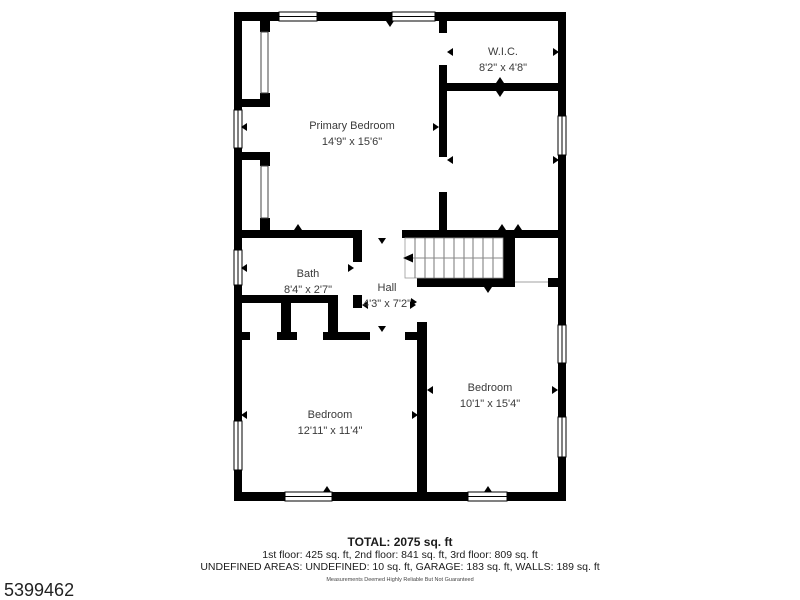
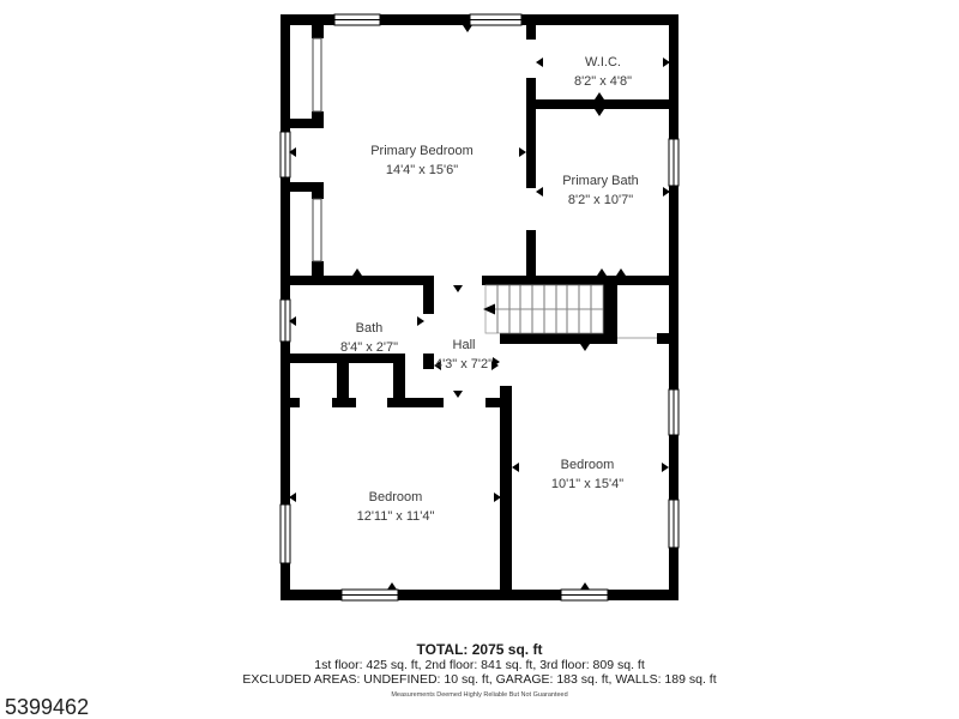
  Primary Bedroom
- 14'9" x 15'6"
+ 14'4" x 15'6"
  W.I.C.
  8'2" x 4'8"
+ Primary Bath
+ 8'2" x 10'7"
  Bath
  8'4" x 2'7"
  Hall
  4'3" x 7'2"
  Bedroom
  12'11" x 11'4"
  Bedroom
  10'1" x 15'4"
  TOTAL: 2075 sq. ft
  1st floor: 425 sq. ft, 2nd floor: 841 sq. ft, 3rd floor: 809 sq. ft
- UNDEFINED AREAS: UNDEFINED: 10 sq. ft, GARAGE: 183 sq. ft, WALLS: 189 sq. ft
+ EXCLUDED AREAS: UNDEFINED: 10 sq. ft, GARAGE: 183 sq. ft, WALLS: 189 sq. ft
  5399462
